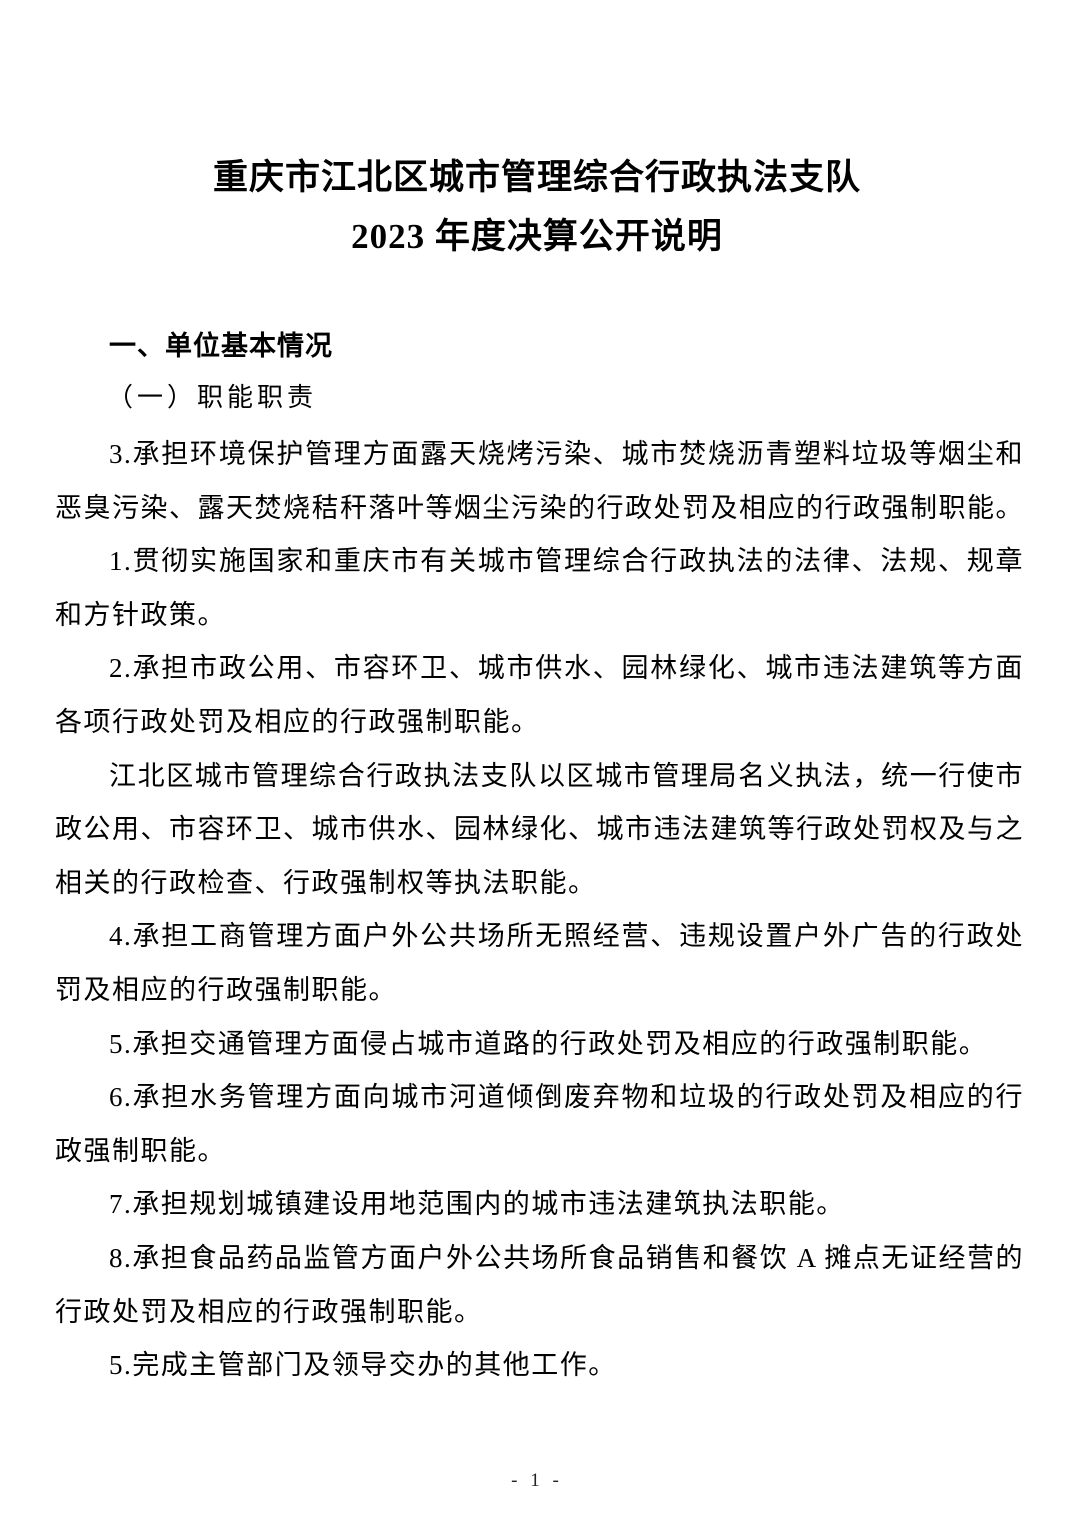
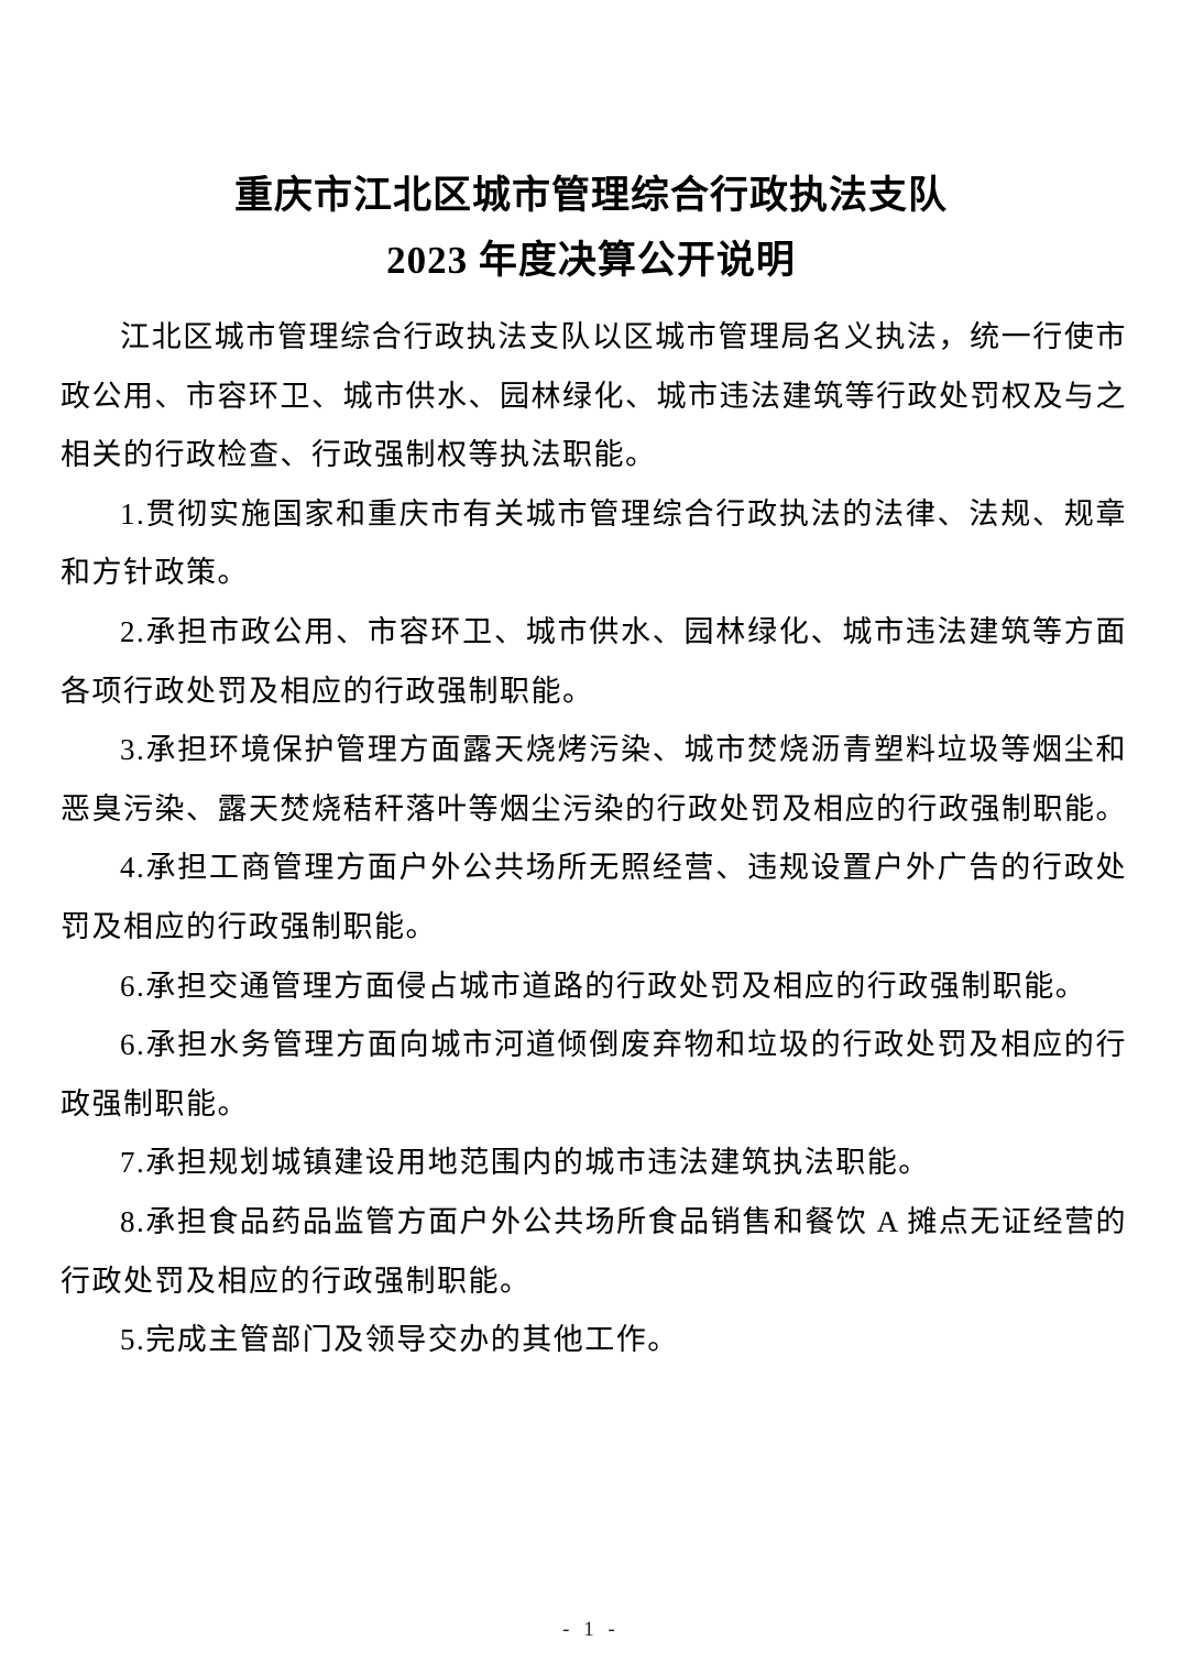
  重庆市江北区城市管理综合行政执法支队
  2023 年度决算公开说明
- 一、单位基本情况
- （一）职能职责
- 3.承担环境保护管理方面露天烧烤污染、城市焚烧沥青塑料垃圾等烟尘和恶臭污染、露天焚烧秸秆落叶等烟尘污染的行政处罚及相应的行政强制职能。
+ 江北区城市管理综合行政执法支队以区城市管理局名义执法，统一行使市政公用、市容环卫、城市供水、园林绿化、城市违法建筑等行政处罚权及与之相关的行政检查、行政强制权等执法职能。
  1.贯彻实施国家和重庆市有关城市管理综合行政执法的法律、法规、规章和方针政策。
  2.承担市政公用、市容环卫、城市供水、园林绿化、城市违法建筑等方面各项行政处罚及相应的行政强制职能。
- 江北区城市管理综合行政执法支队以区城市管理局名义执法，统一行使市政公用、市容环卫、城市供水、园林绿化、城市违法建筑等行政处罚权及与之相关的行政检查、行政强制权等执法职能。
+ 3.承担环境保护管理方面露天烧烤污染、城市焚烧沥青塑料垃圾等烟尘和恶臭污染、露天焚烧秸秆落叶等烟尘污染的行政处罚及相应的行政强制职能。
  4.承担工商管理方面户外公共场所无照经营、违规设置户外广告的行政处罚及相应的行政强制职能。
- 5.承担交通管理方面侵占城市道路的行政处罚及相应的行政强制职能。
+ 6.承担交通管理方面侵占城市道路的行政处罚及相应的行政强制职能。
  6.承担水务管理方面向城市河道倾倒废弃物和垃圾的行政处罚及相应的行政强制职能。
  7.承担规划城镇建设用地范围内的城市违法建筑执法职能。
  8.承担食品药品监管方面户外公共场所食品销售和餐饮 A 摊点无证经营的行政处罚及相应的行政强制职能。
  5.完成主管部门及领导交办的其他工作。
  - 1 -
